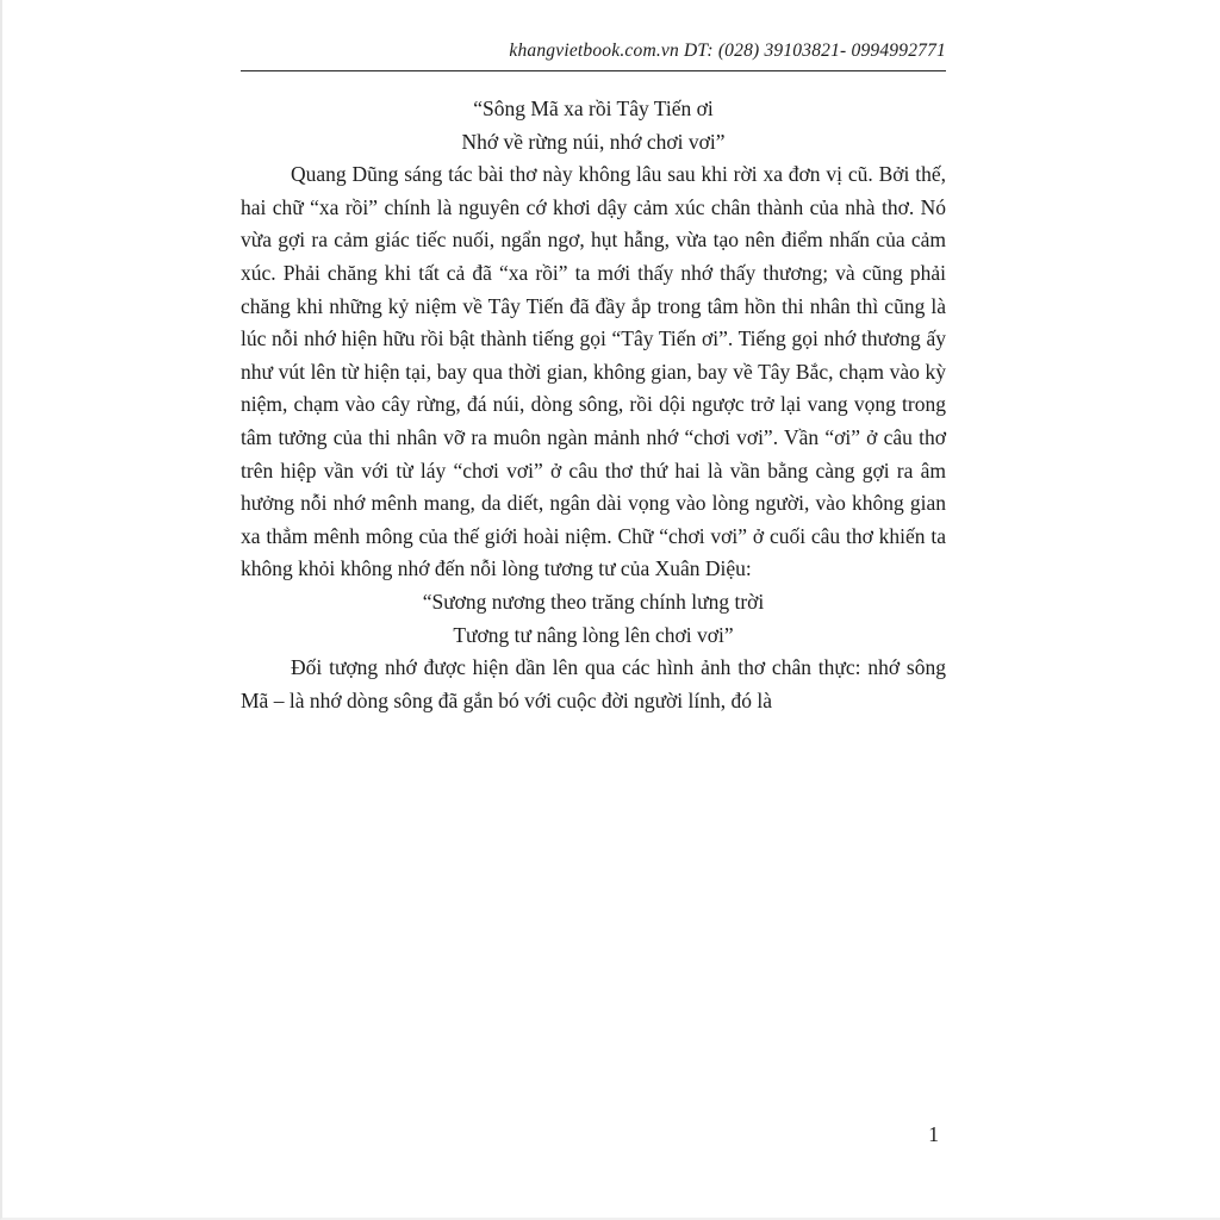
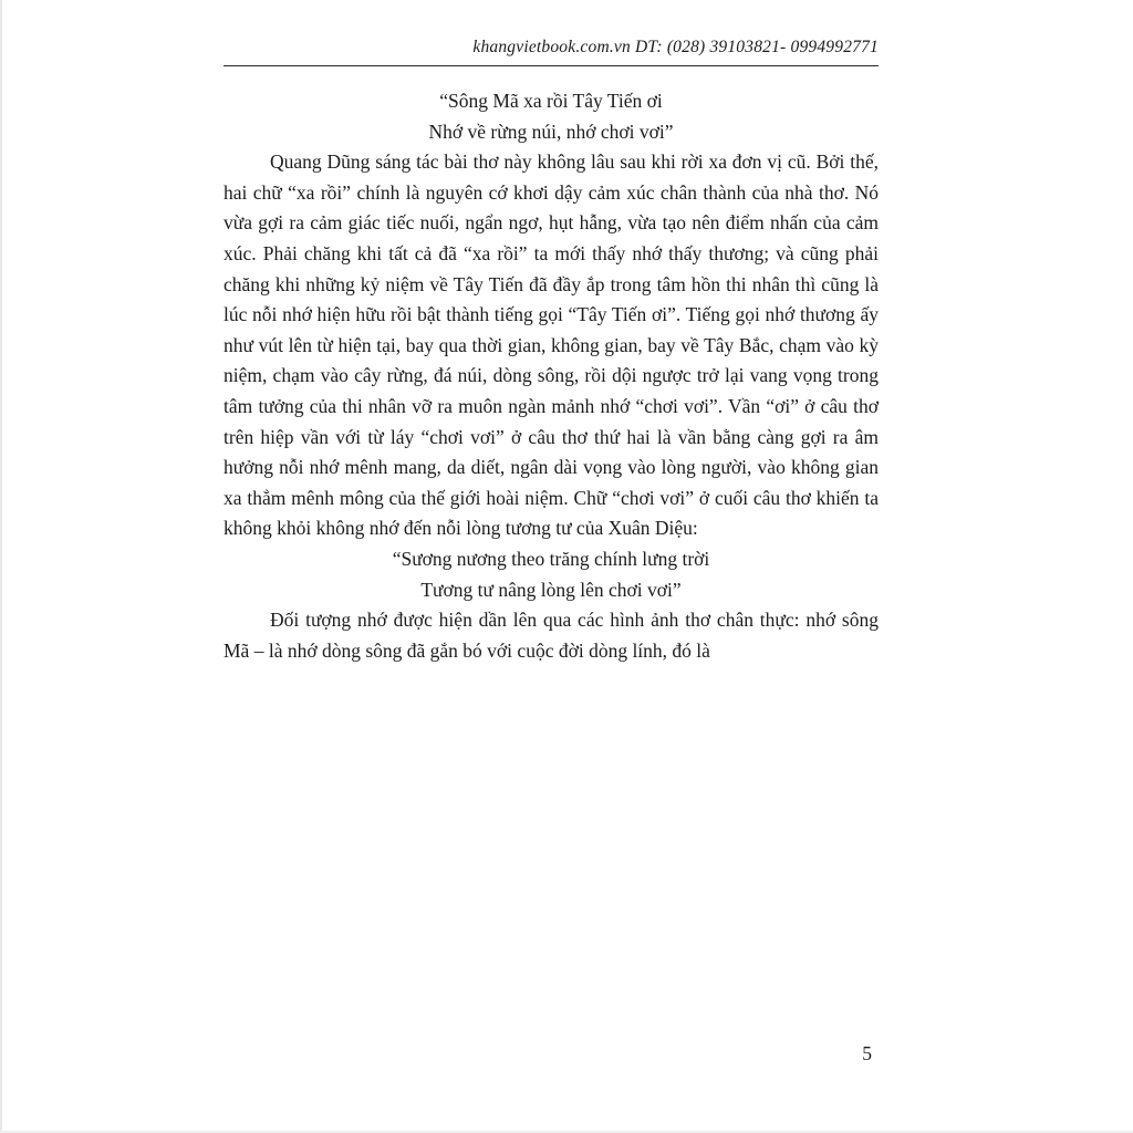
  khangvietbook.com.vn DT: (028) 39103821- 0994992771
  “Sông Mã xa rồi Tây Tiến ơi
  Nhớ về rừng núi, nhớ chơi vơi”
  Quang Dũng sáng tác bài thơ này không lâu sau khi rời xa đơn vị cũ. Bởi thế, hai chữ “xa rồi” chính là nguyên cớ khơi dậy cảm xúc chân thành của nhà thơ. Nó vừa gợi ra cảm giác tiếc nuối, ngẩn ngơ, hụt hẫng, vừa tạo nên điểm nhấn của cảm xúc. Phải chăng khi tất cả đã “xa rồi” ta mới thấy nhớ thấy thương; và cũng phải chăng khi những kỷ niệm về Tây Tiến đã đầy ắp trong tâm hồn thi nhân thì cũng là lúc nỗi nhớ hiện hữu rồi bật thành tiếng gọi “Tây Tiến ơi”. Tiếng gọi nhớ thương ấy như vút lên từ hiện tại, bay qua thời gian, không gian, bay về Tây Bắc, chạm vào kỳ niệm, chạm vào cây rừng, đá núi, dòng sông, rồi dội ngược trở lại vang vọng trong tâm tưởng của thi nhân vỡ ra muôn ngàn mảnh nhớ “chơi vơi”. Vần “ơi” ở câu thơ trên hiệp vần với từ láy “chơi vơi” ở câu thơ thứ hai là vần bằng càng gợi ra âm hưởng nỗi nhớ mênh mang, da diết, ngân dài vọng vào lòng người, vào không gian xa thẳm mênh mông của thế giới hoài niệm. Chữ “chơi vơi” ở cuối câu thơ khiến ta không khỏi không nhớ đến nỗi lòng tương tư của Xuân Diệu:
  “Sương nương theo trăng chính lưng trời
  Tương tư nâng lòng lên chơi vơi”
- Đối tượng nhớ được hiện dần lên qua các hình ảnh thơ chân thực: nhớ sông Mã – là nhớ dòng sông đã gắn bó với cuộc đời người lính, đó là
+ Đối tượng nhớ được hiện dần lên qua các hình ảnh thơ chân thực: nhớ sông Mã – là nhớ dòng sông đã gắn bó với cuộc đời dòng lính, đó là
- 1
+ 5
